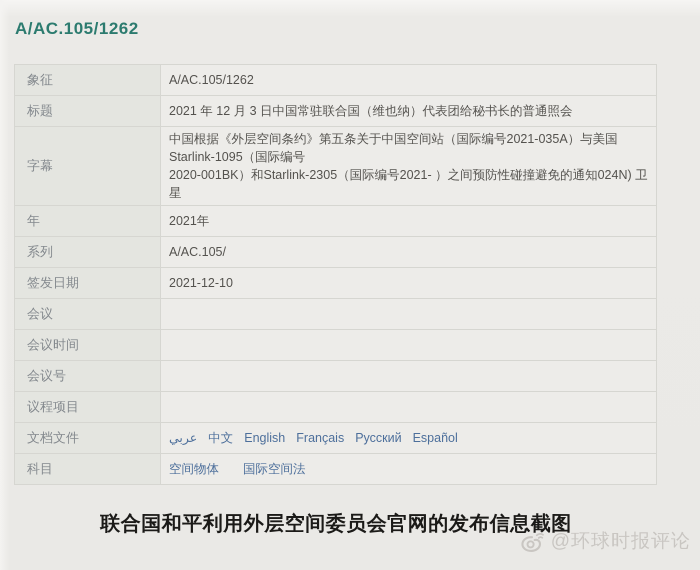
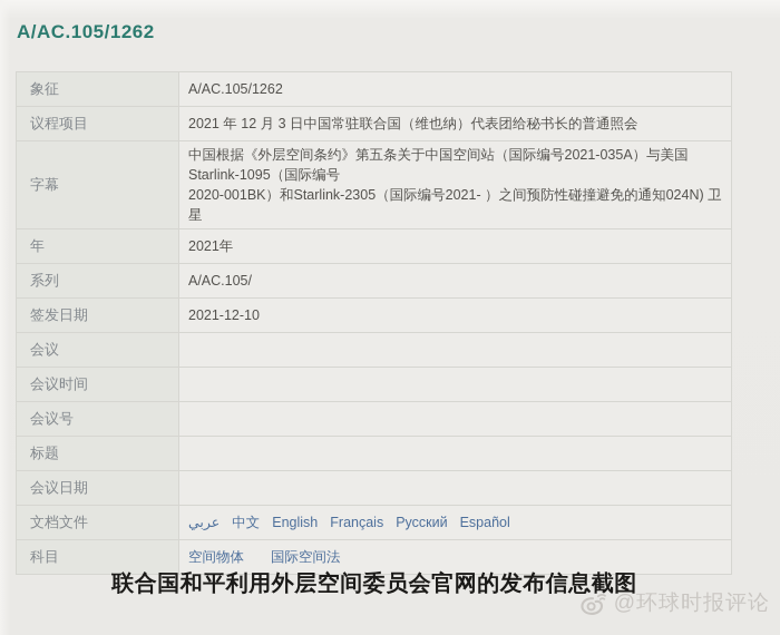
  A/AC.105/1262
  象征	A/AC.105/1262
- 标题	2021 年 12 月 3 日中国常驻联合国（维也纳）代表团给秘书长的普通照会
+ 议程项目	2021 年 12 月 3 日中国常驻联合国（维也纳）代表团给秘书长的普通照会
  字幕	中国根据《外层空间条约》第五条关于中国空间站（国际编号2021-035A）与美国Starlink-1095（国际编号2020-001BK）和Starlink-2305（国际编号2021- ）之间预防性碰撞避免的通知024N) 卫星
  年	2021年
  系列	A/AC.105/
  签发日期	2021-12-10
  会议
  会议时间
  会议号
- 议程项目
+ 标题
+ 会议日期
  文档文件	عربي 中文 English Français Русский Español
  科目	空间物体 国际空间法
  联合国和平利用外层空间委员会官网的发布信息截图
  @环球时报评论
